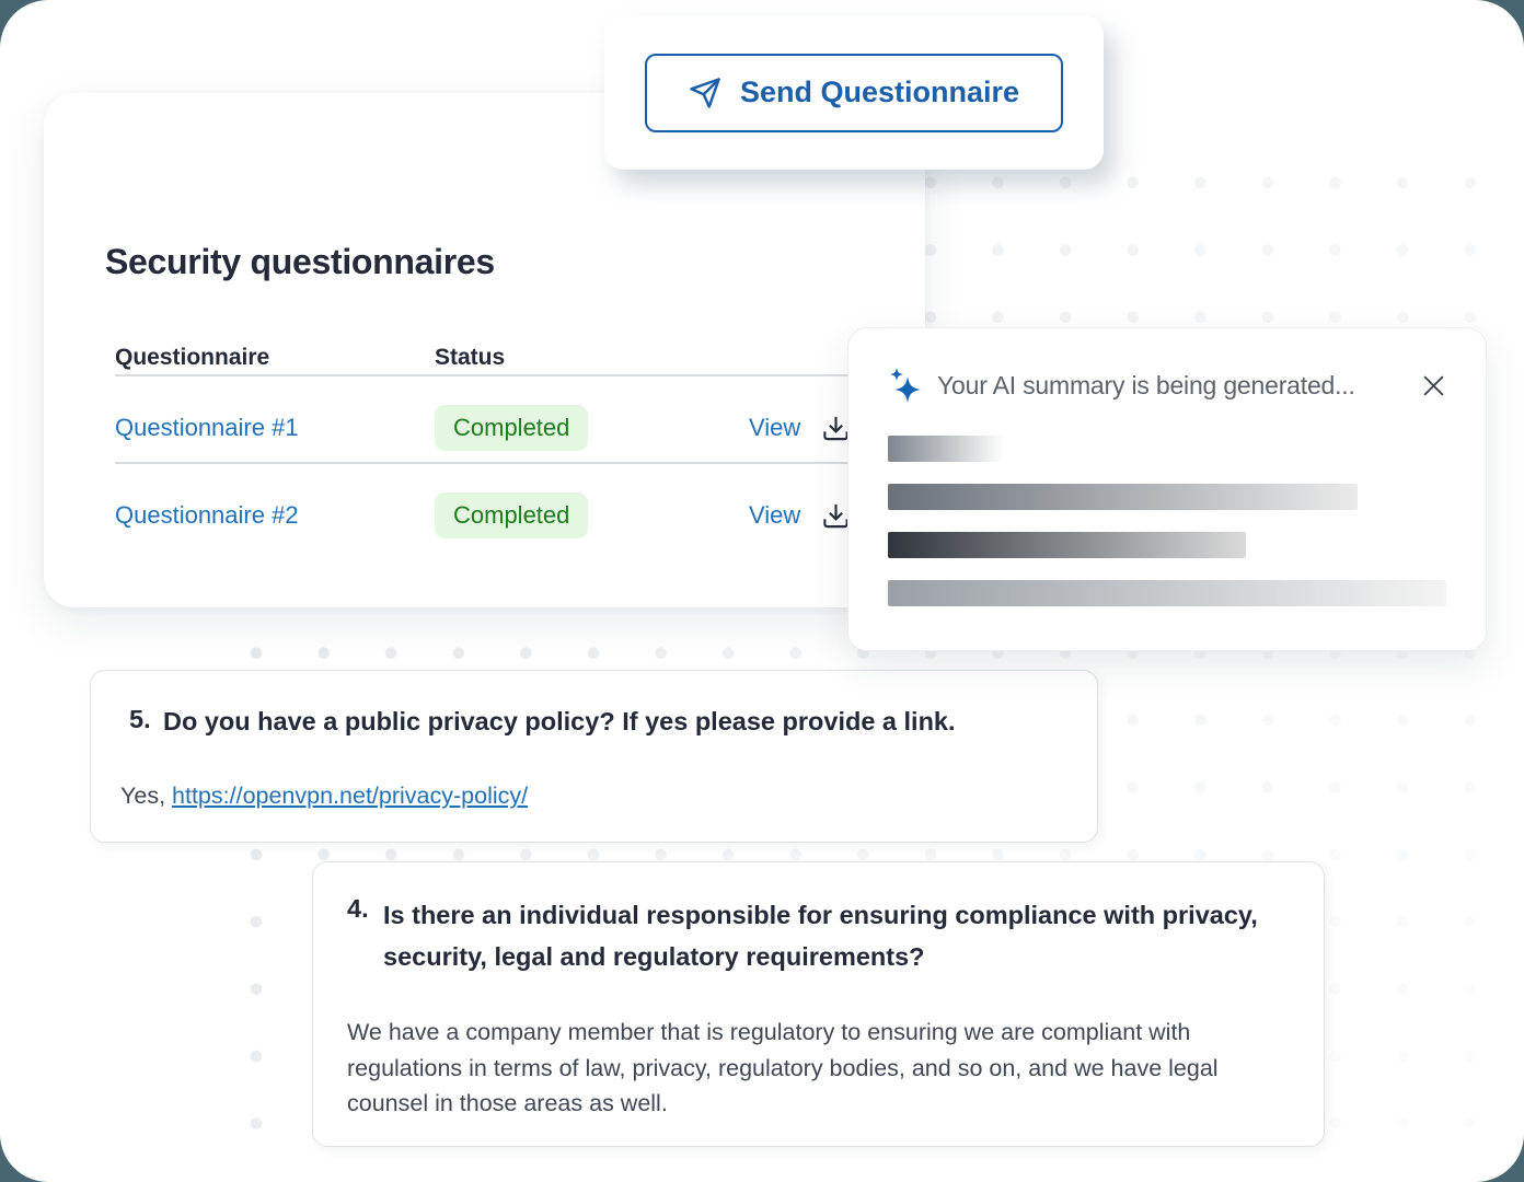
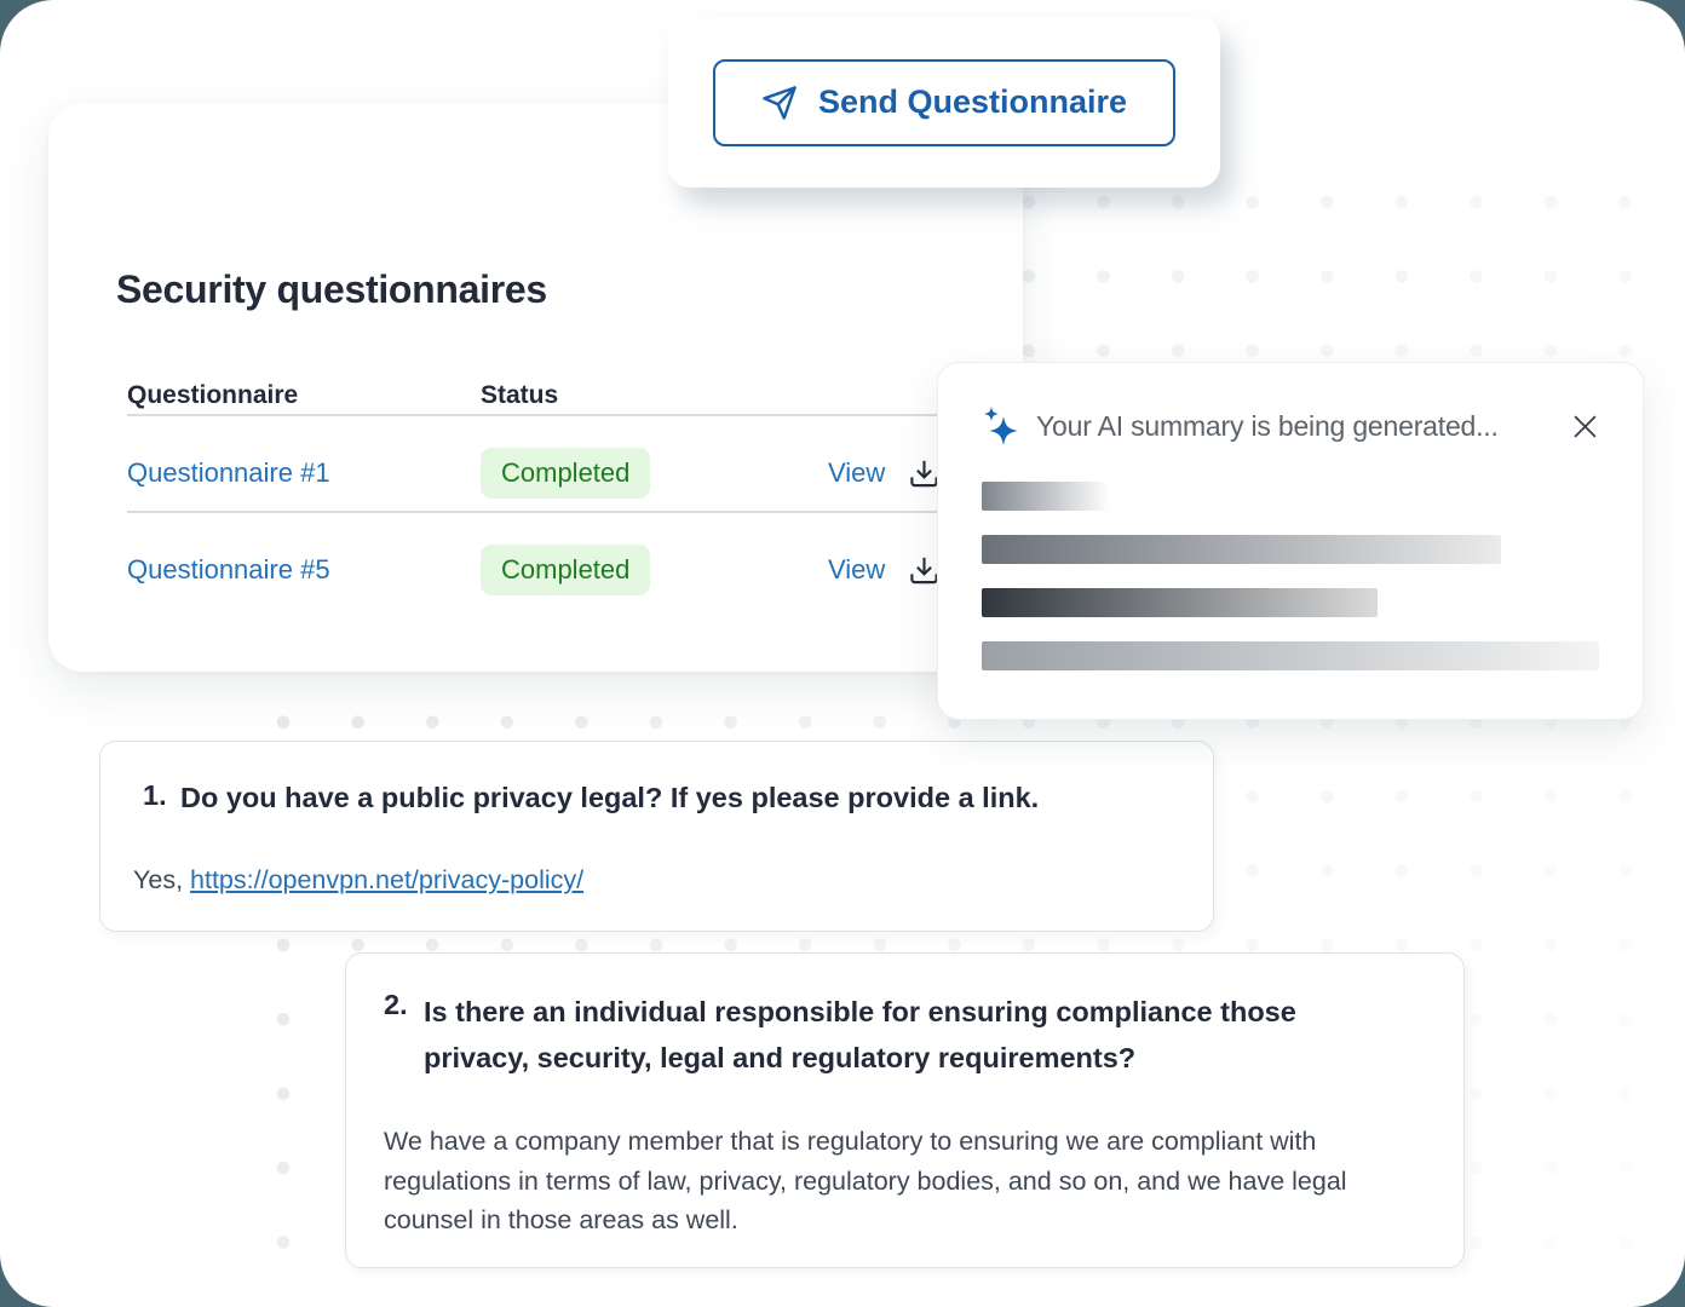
  Security questionnaires
  Questionnaire
  Status
  Questionnaire #1
  Completed
  View
- Questionnaire #2
+ Questionnaire #5
  Completed
  View
  Send Questionnaire
  Your AI summary is being generated...
- 5.
+ 1.
- Do you have a public privacy policy? If yes please provide a link.
+ Do you have a public privacy legal? If yes please provide a link.
  Yes, https://openvpn.net/privacy-policy/
- 4.
+ 2.
- Is there an individual responsible for ensuring compliance with privacy, security, legal and regulatory requirements?
+ Is there an individual responsible for ensuring compliance those privacy, security, legal and regulatory requirements?
  We have a company member that is regulatory to ensuring we are compliant with regulations in terms of law, privacy, regulatory bodies, and so on, and we have legal counsel in those areas as well.
